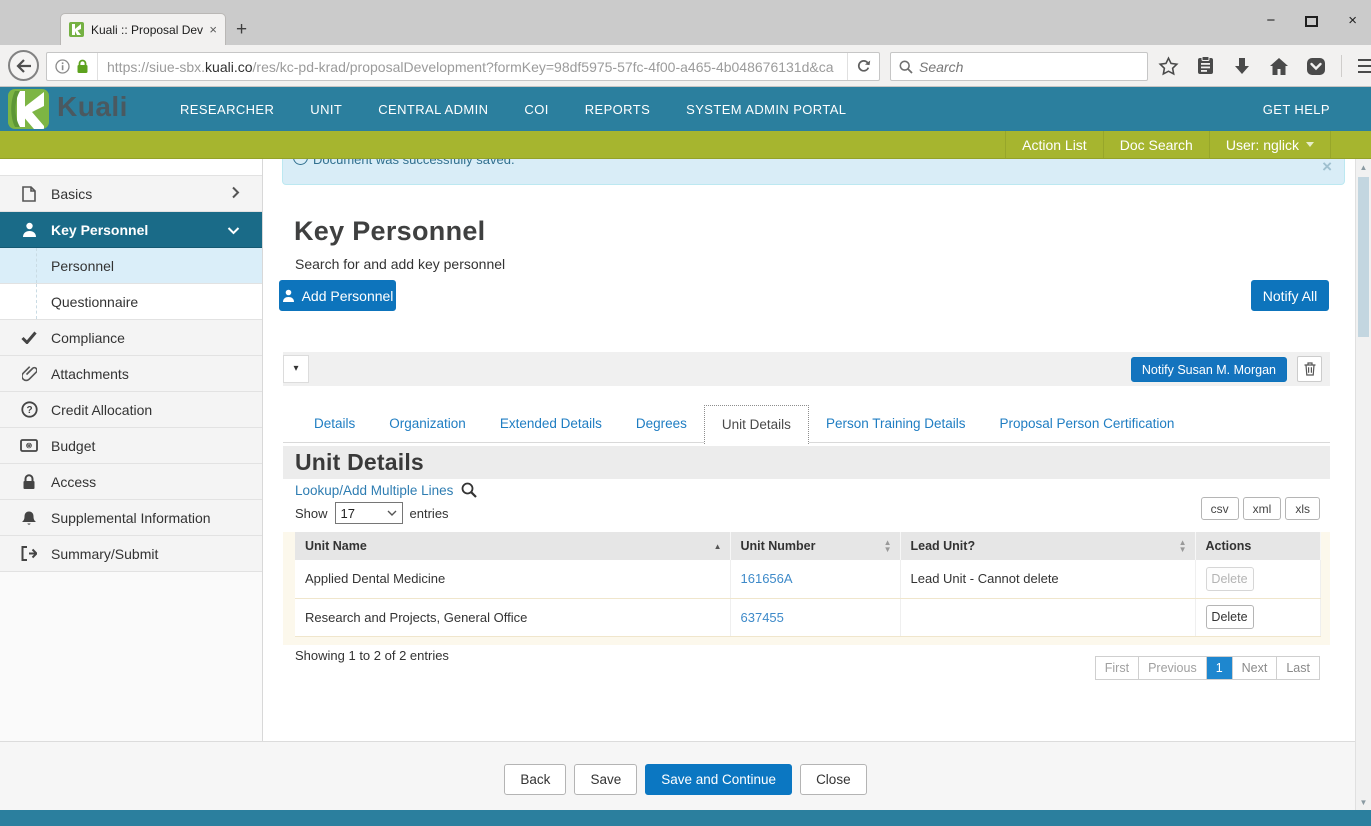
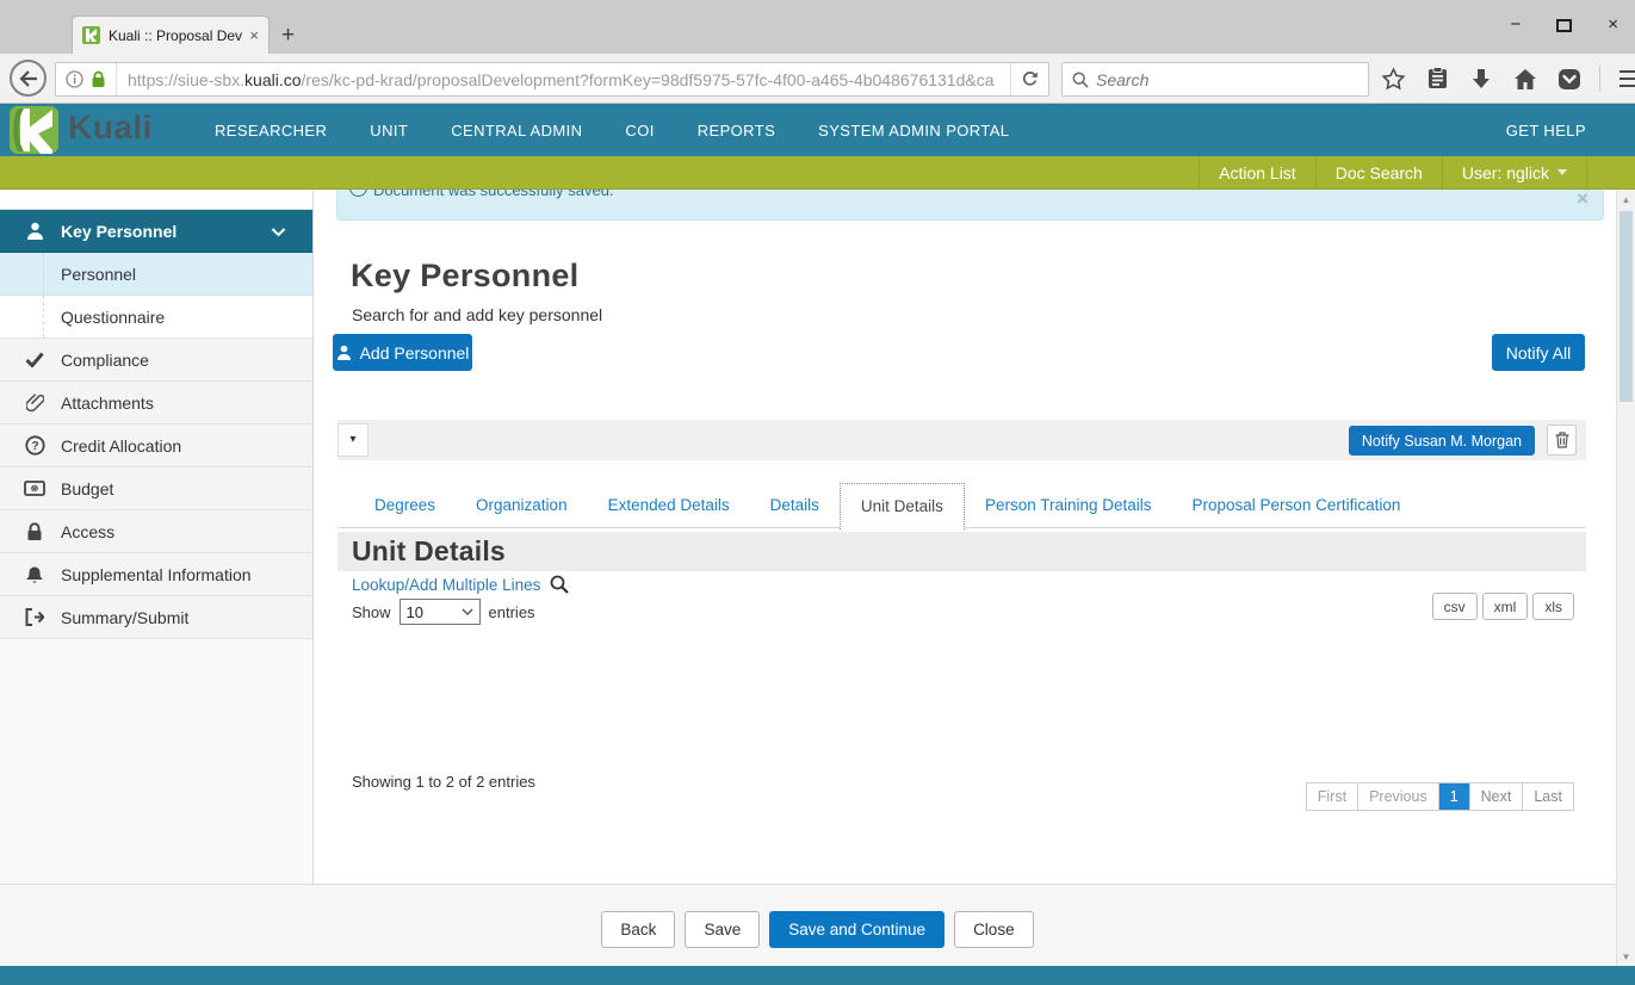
  Kuali :: Proposal Dev
  ×
  +
  −
  ×
  https://siue-sbx.kuali.co/res/kc-pd-krad/proposalDevelopment?formKey=98df5975-57fc-4f00-a465-4b048676131d&ca
  Search
  Kuali
  RESEARCHER
  UNIT
  CENTRAL ADMIN
  COI
  REPORTS
  SYSTEM ADMIN PORTAL
  GET HELP
  Action List
  Doc Search
  User: nglick
- Basics
  Key Personnel
  Personnel
  Questionnaire
  Compliance
  Attachments
  ?
  Credit Allocation
  Budget
  Access
  Supplemental Information
  Summary/Submit
  Document was successfully saved.
  ×
  Key Personnel
  Search for and add key personnel
  Add Personnel
  Notify All
  ▾
  Notify Susan M. Morgan
- Details
+ Degrees
  Organization
  Extended Details
- Degrees
+ Details
  Unit Details
  Person Training Details
  Proposal Person Certification
  Unit Details
  Lookup/Add Multiple Lines
  Show
- 17
+ 10
  entries
  csv
  xml
  xls
- Unit Name ▲	Unit Number ▲▼	Lead Unit? ▲▼	Actions
- Applied Dental Medicine	161656A	Lead Unit - Cannot delete	Delete
- Research and Projects, General Office	637455		Delete
  Showing 1 to 2 of 2 entries
  First
  Previous
  1
  Next
  Last
  Back
  Save
  Save and Continue
  Close
  ▲
  ▼
